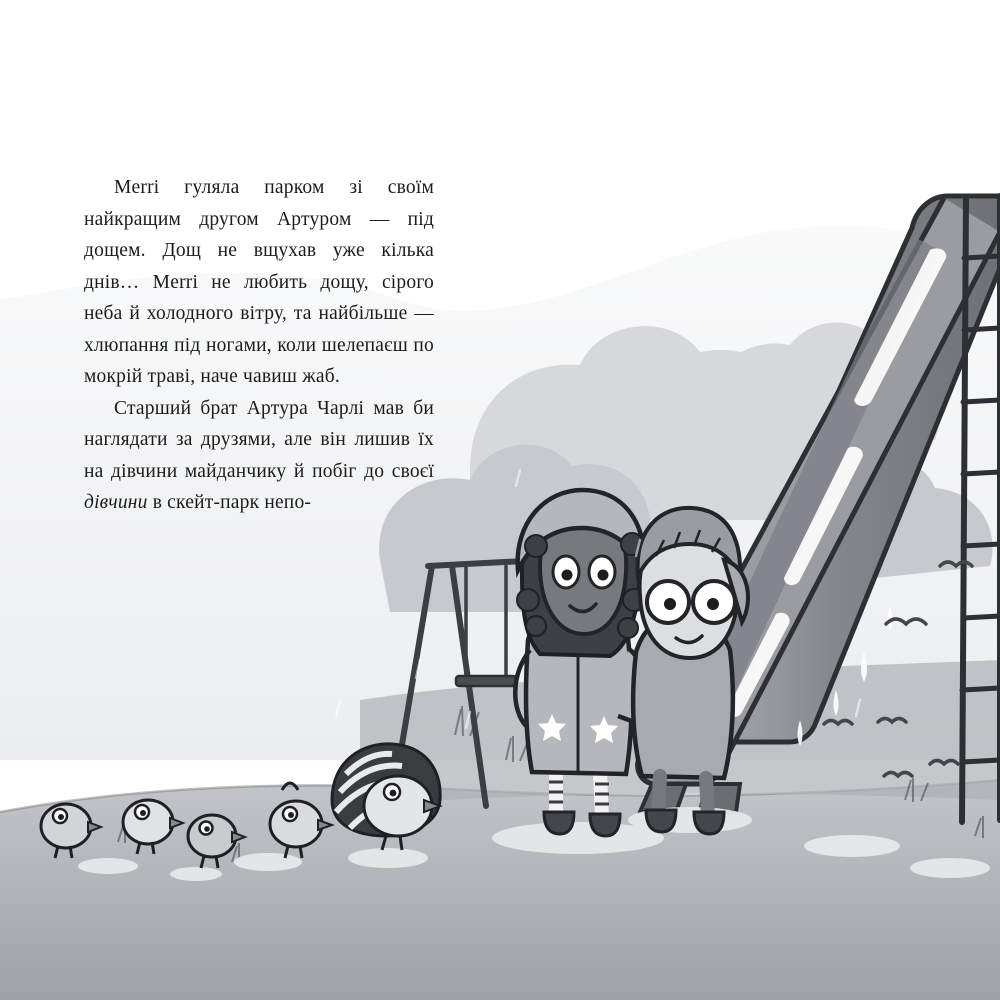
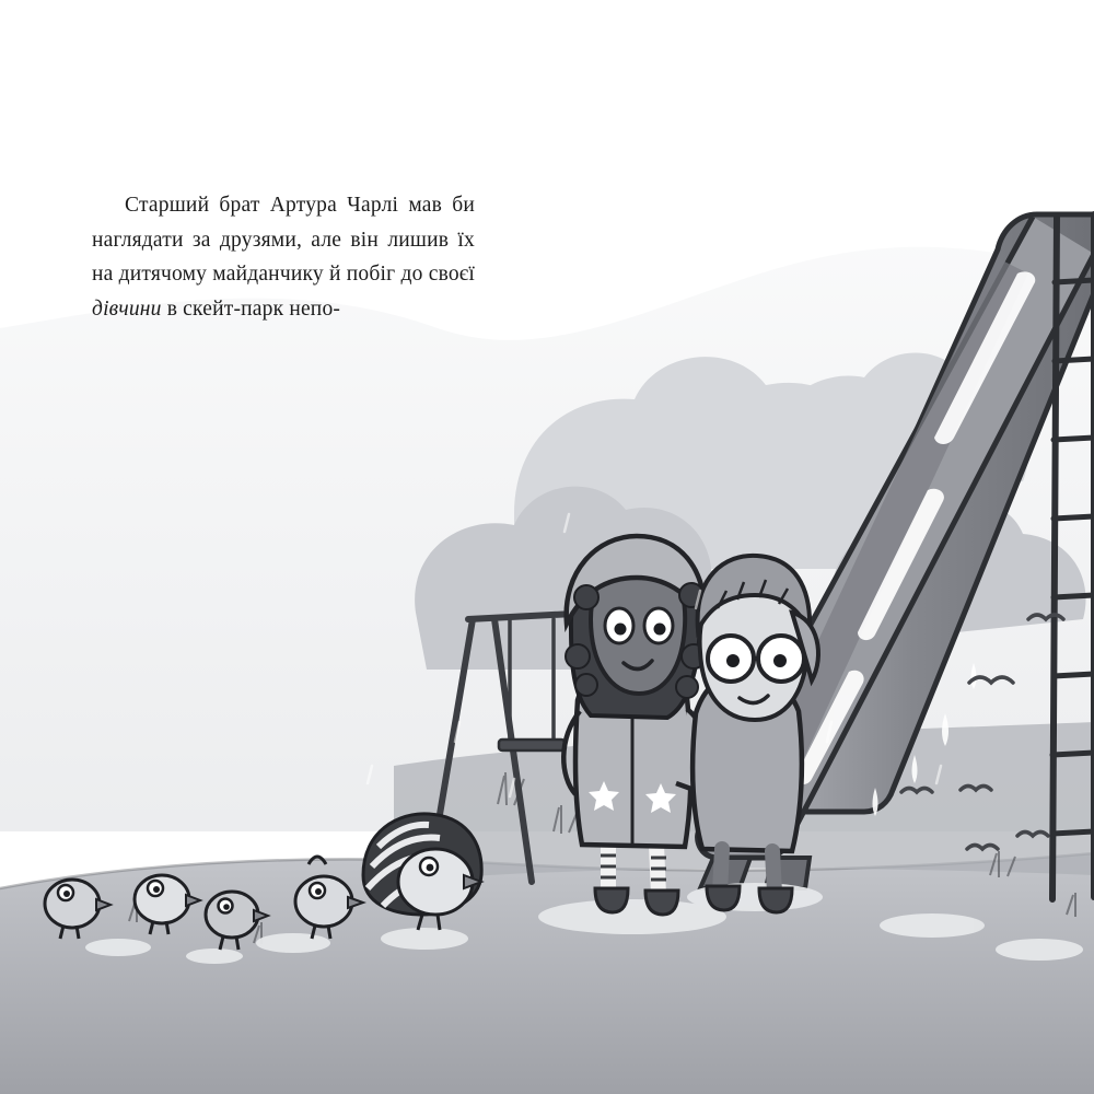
- Merri гуляла парком зі своїм найкращим другом Артуром — під дощем. Дощ не вщухав уже кілька днів… Merri не любить дощу, сірого неба й холодного вітру, та найбільше — хлюпання під ногами, коли шелепаєш по мокрій траві, наче чавиш жаб.
- Старший брат Артура Чарлі мав би наглядати за друзями, але він лишив їх на дівчини майданчику й побіг до своєї дівчини в скейт-парк непо-
+ Старший брат Артура Чарлі мав би наглядати за друзями, але він лишив їх на дитячому майданчику й побіг до своєї дівчини в скейт-парк непо-
